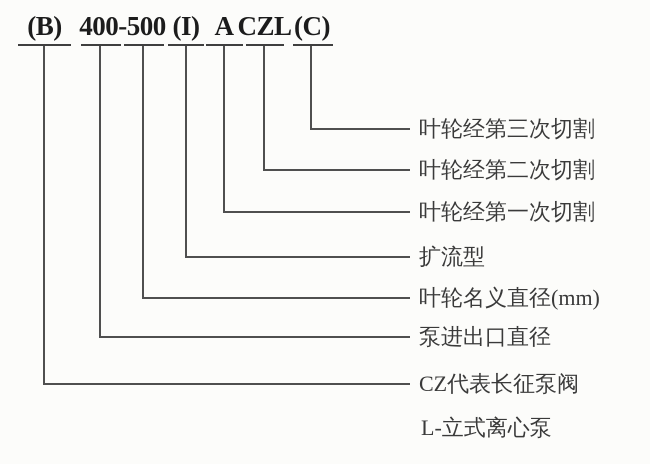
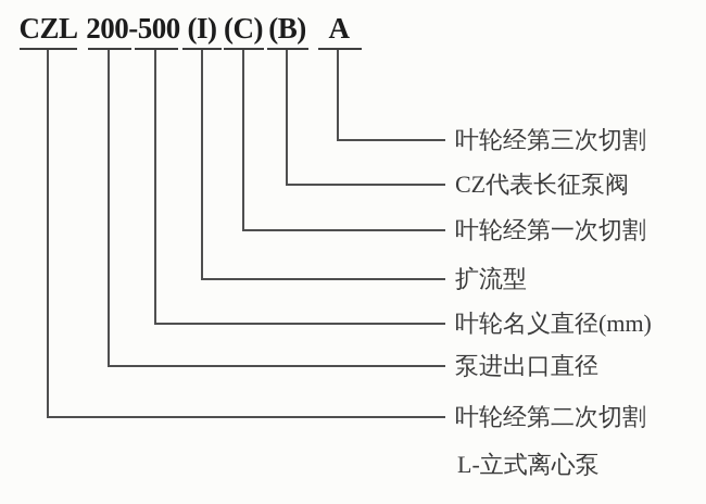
- (B)
+ CZL
- 400-500
+ 200-500
  (I)
- A
+ (C)
- CZL
+ (B)
- (C)
+ A
  叶轮经第三次切割
- 叶轮经第二次切割
+ CZ代表长征泵阀
  叶轮经第一次切割
  扩流型
  叶轮名义直径(mm)
  泵进出口直径
- CZ代表长征泵阀
+ 叶轮经第二次切割
  L-立式离心泵
